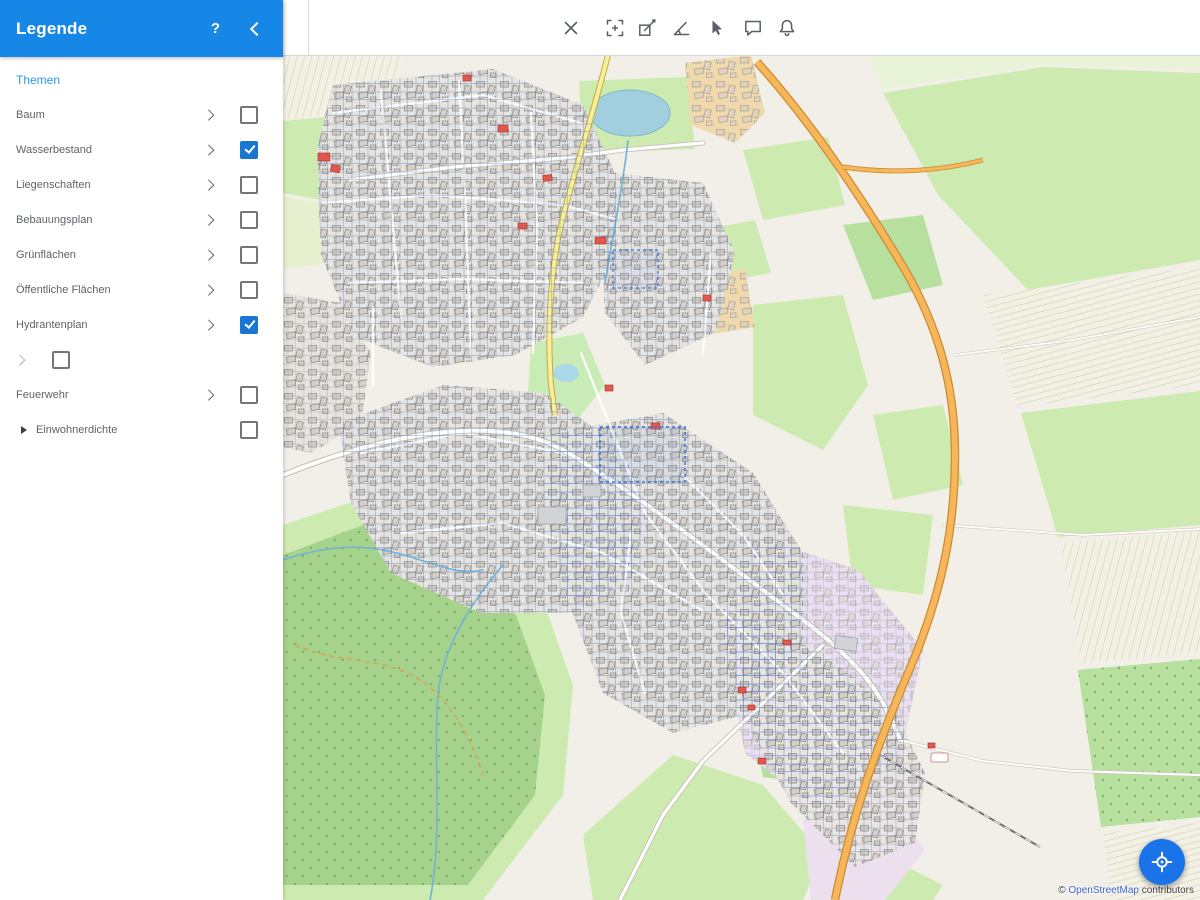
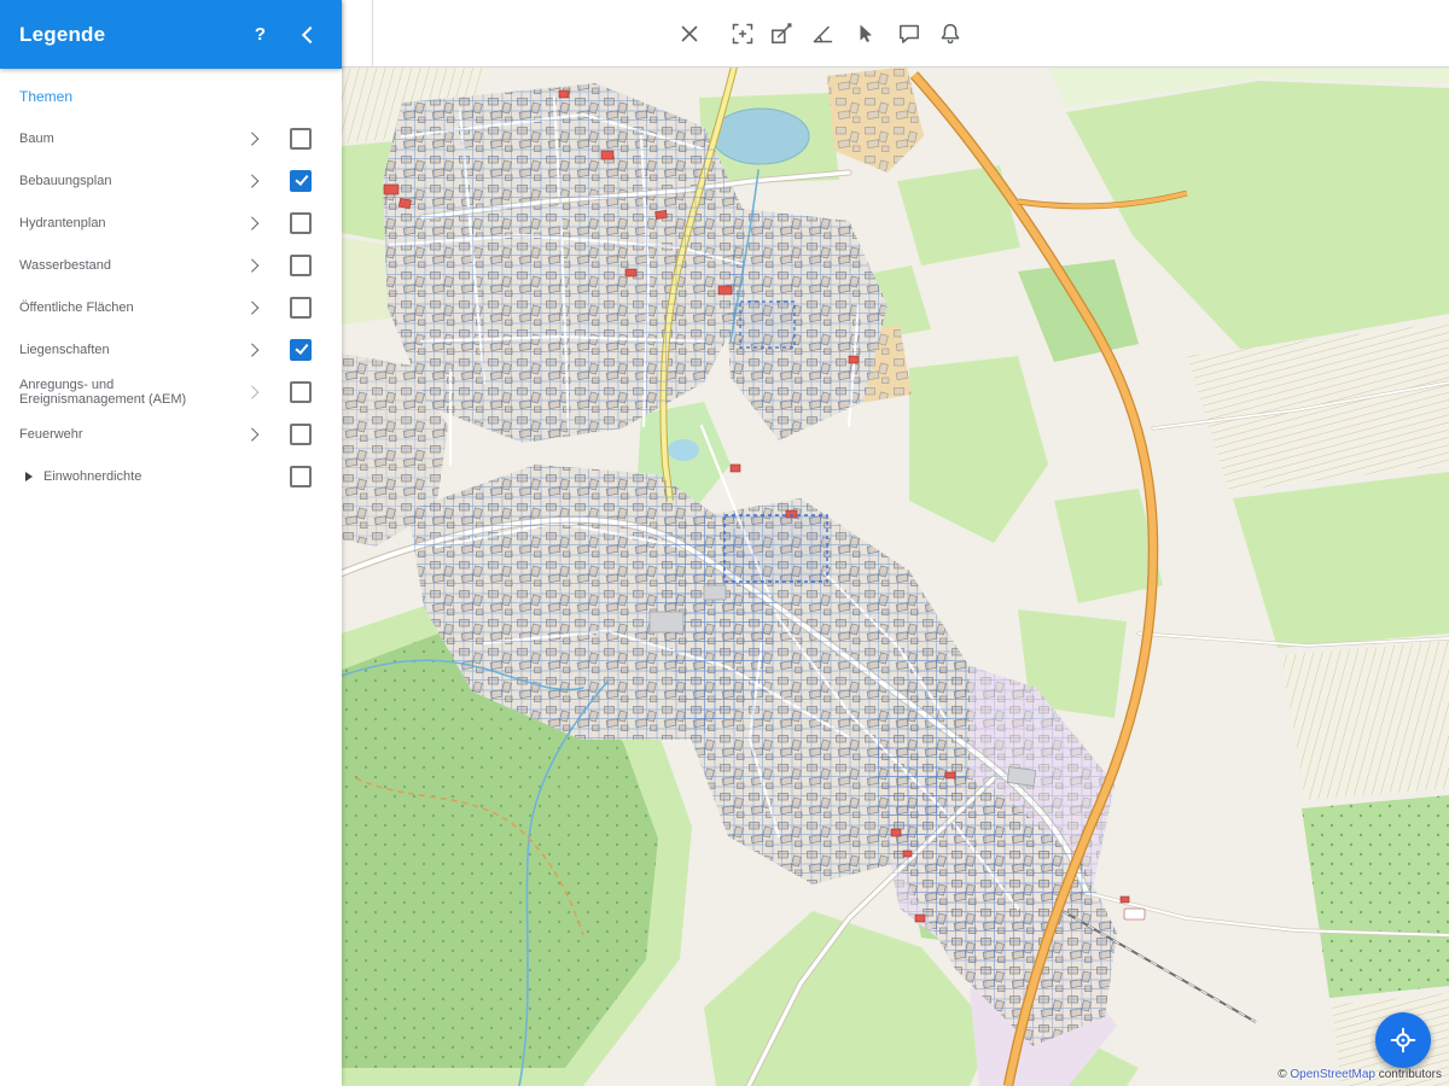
  © OpenStreetMap contributors
  Legende
  ?
  Themen
  Baum
- Wasserbestand
+ Bebauungsplan
- Liegenschaften
+ Hydrantenplan
- Bebauungsplan
+ Wasserbestand
- Grünflächen
  Öffentliche Flächen
- Hydrantenplan
+ Liegenschaften
+ Anregungs- und Ereignismanagement (AEM)
  Feuerwehr
  Einwohnerdichte
